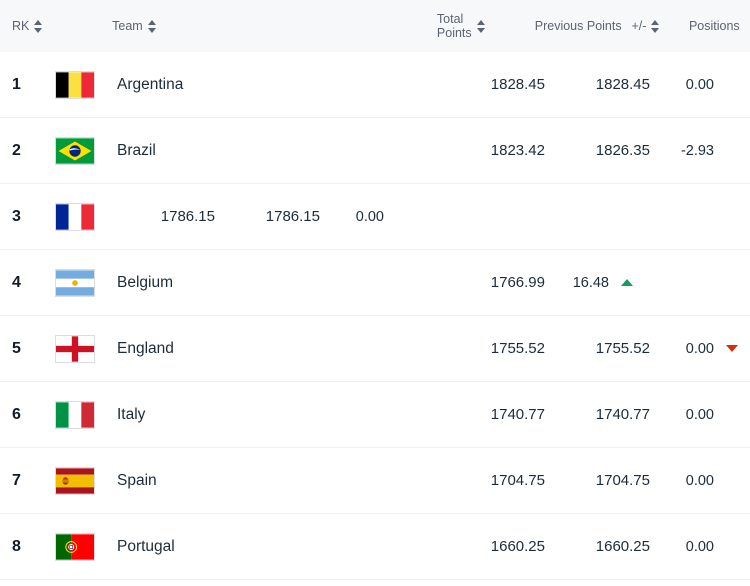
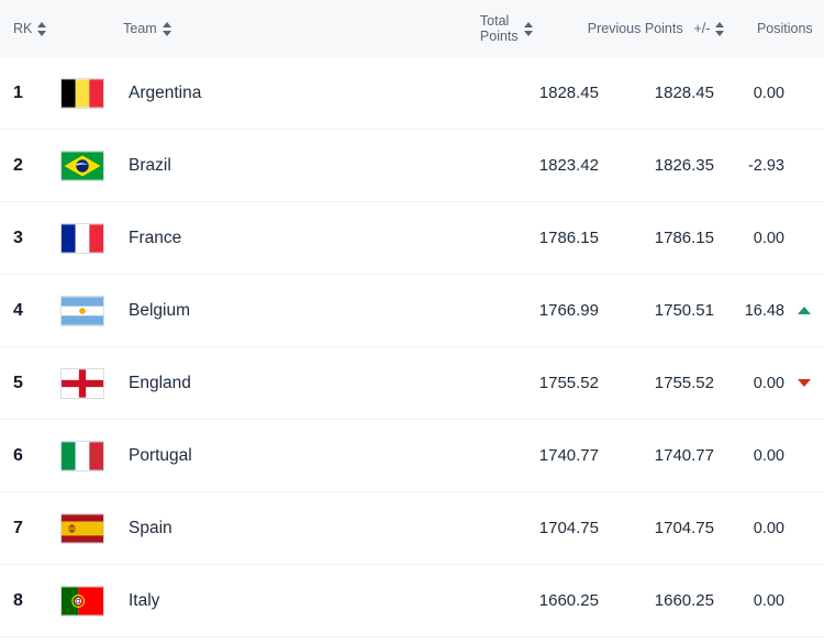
  RK
  Team
  Total
  Points
  Previous Points
  +/-
  Positions
  1
  Argentina
  1828.45
  1828.45
  0.00
  2
  Brazil
  1823.42
  1826.35
  -2.93
  3
+ France
  1786.15
  1786.15
  0.00
  4
  Belgium
  1766.99
+ 1750.51
  16.48
  5
  England
  1755.52
  1755.52
  0.00
  6
- Italy
+ Portugal
  1740.77
  1740.77
  0.00
  7
  Spain
  1704.75
  1704.75
  0.00
  8
- Portugal
+ Italy
  1660.25
  1660.25
  0.00
